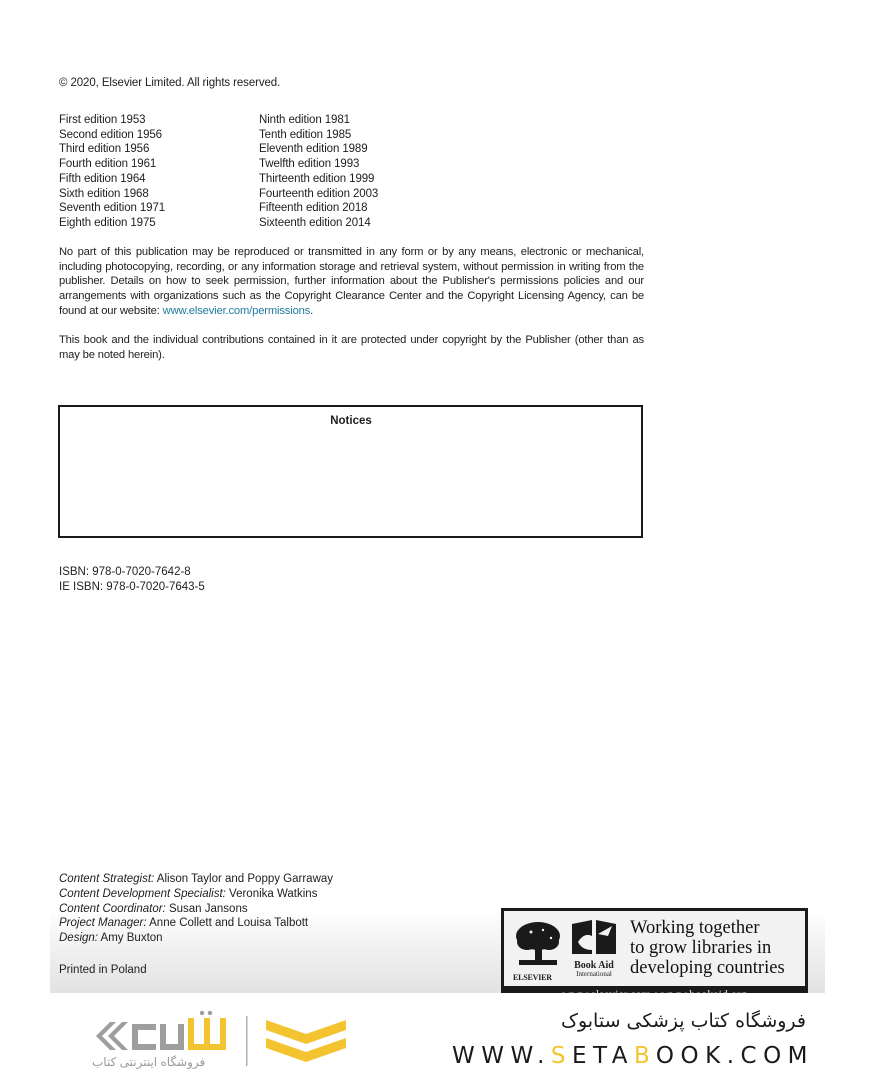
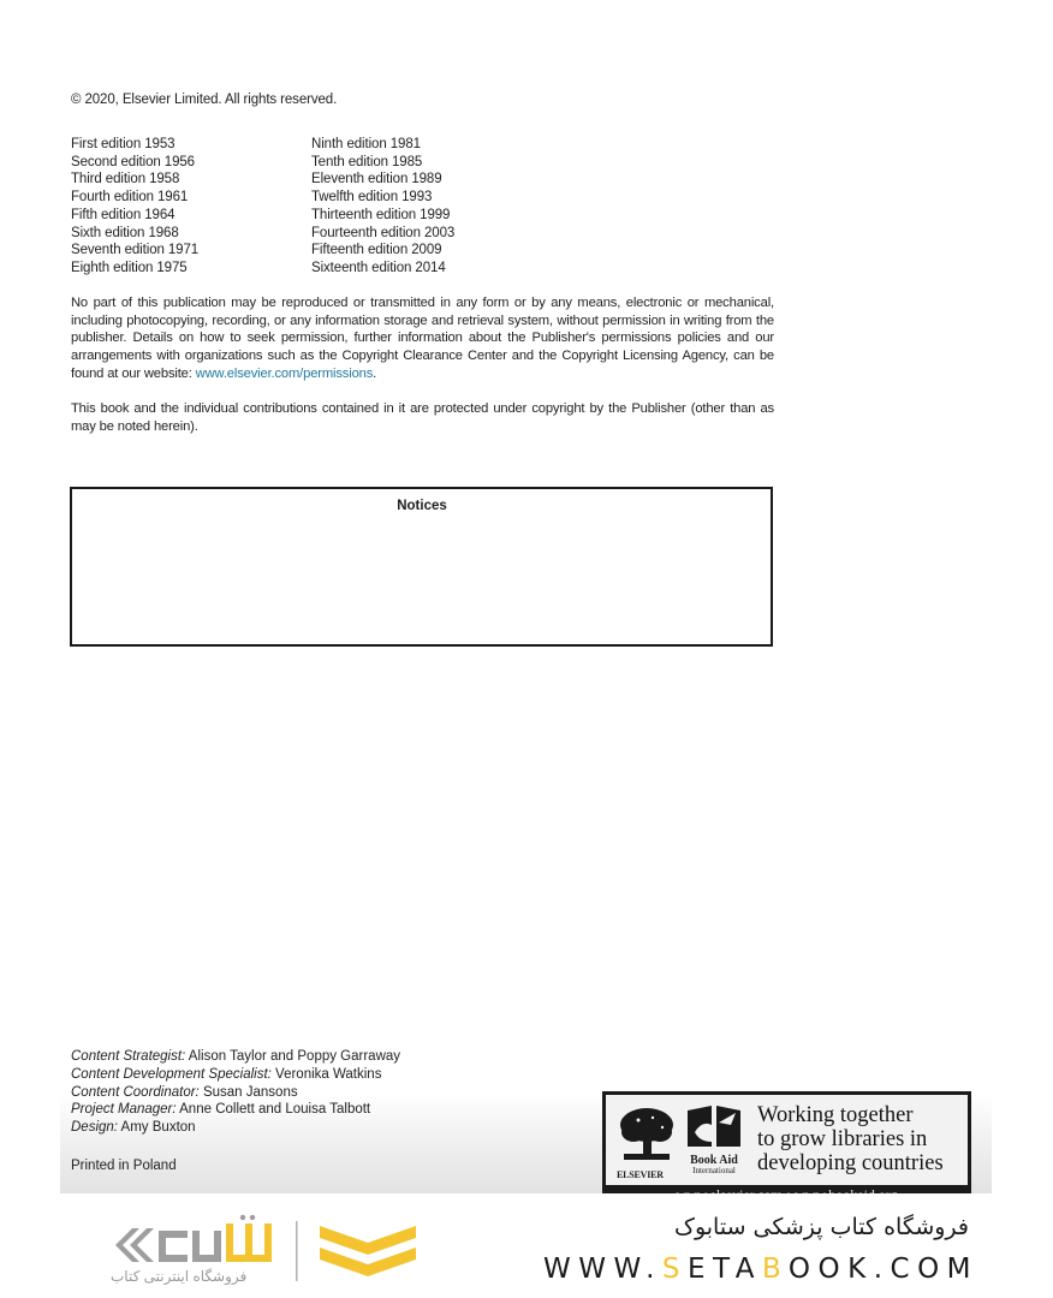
  © 2020, Elsevier Limited. All rights reserved.
  First edition 1953
  Second edition 1956
- Third edition 1956
+ Third edition 1958
  Fourth edition 1961
  Fifth edition 1964
  Sixth edition 1968
  Seventh edition 1971
  Eighth edition 1975
  Ninth edition 1981
  Tenth edition 1985
  Eleventh edition 1989
  Twelfth edition 1993
  Thirteenth edition 1999
  Fourteenth edition 2003
- Fifteenth edition 2018
+ Fifteenth edition 2009
  Sixteenth edition 2014
  No part of this publication may be reproduced or transmitted in any form or by any means, electronic or mechanical, including photocopying, recording, or any information storage and retrieval system, without permission in writing from the publisher. Details on how to seek permission, further information about the Publisher's permissions policies and our arrangements with organizations such as the Copyright Clearance Center and the Copyright Licensing Agency, can be found at our website: www.elsevier.com/permissions.
  This book and the individual contributions contained in it are protected under copyright by the Publisher (other than as may be noted herein).
  Notices
- ISBN: 978-0-7020-7642-8
- IE ISBN: 978-0-7020-7643-5
  Content Strategist: Alison Taylor and Poppy Garraway
  Content Development Specialist: Veronika Watkins
  Content Coordinator: Susan Jansons
  Project Manager: Anne Collett and Louisa Talbott
  Design: Amy Buxton
  Printed in Poland
  ELSEVIER
  Book Aid
  International
  Working together
  to grow libraries in
  developing countries
  فروشگاه اینترنتی کتاب
  فروشگاه کتاب پزشکی ستابوک
  WWW.SETABOOK.COM
